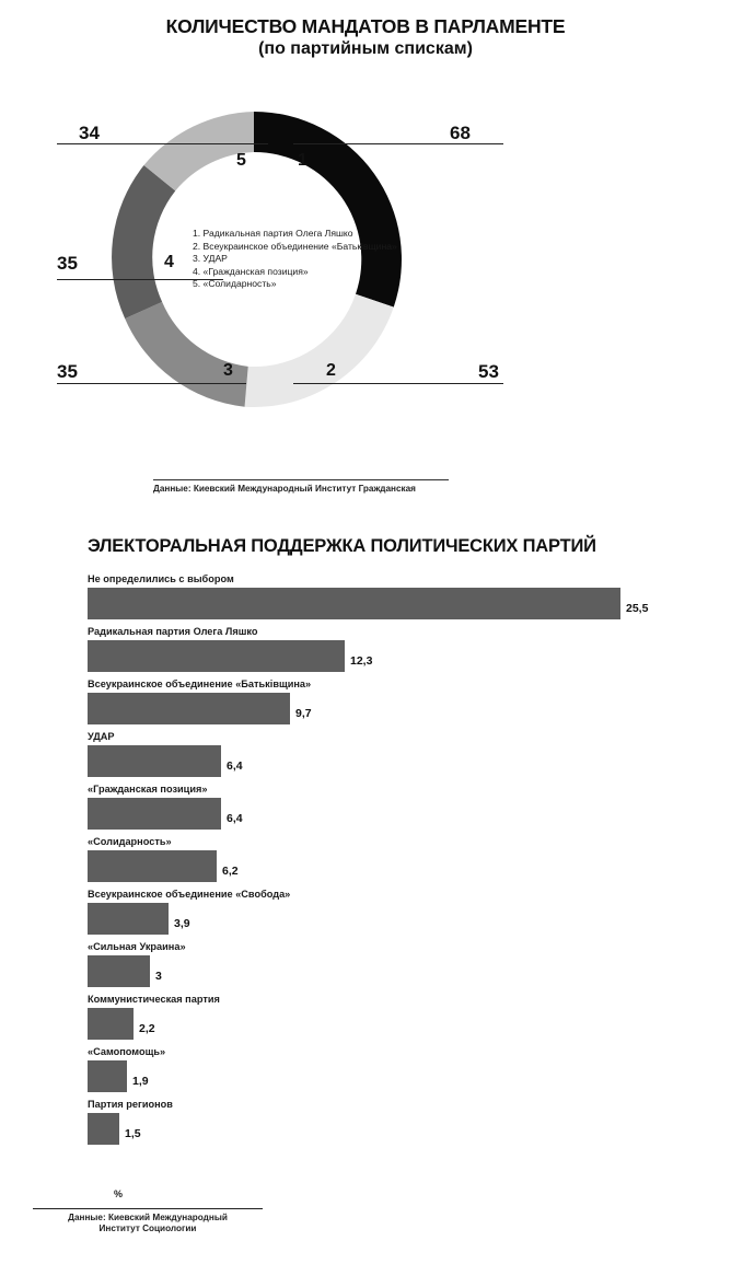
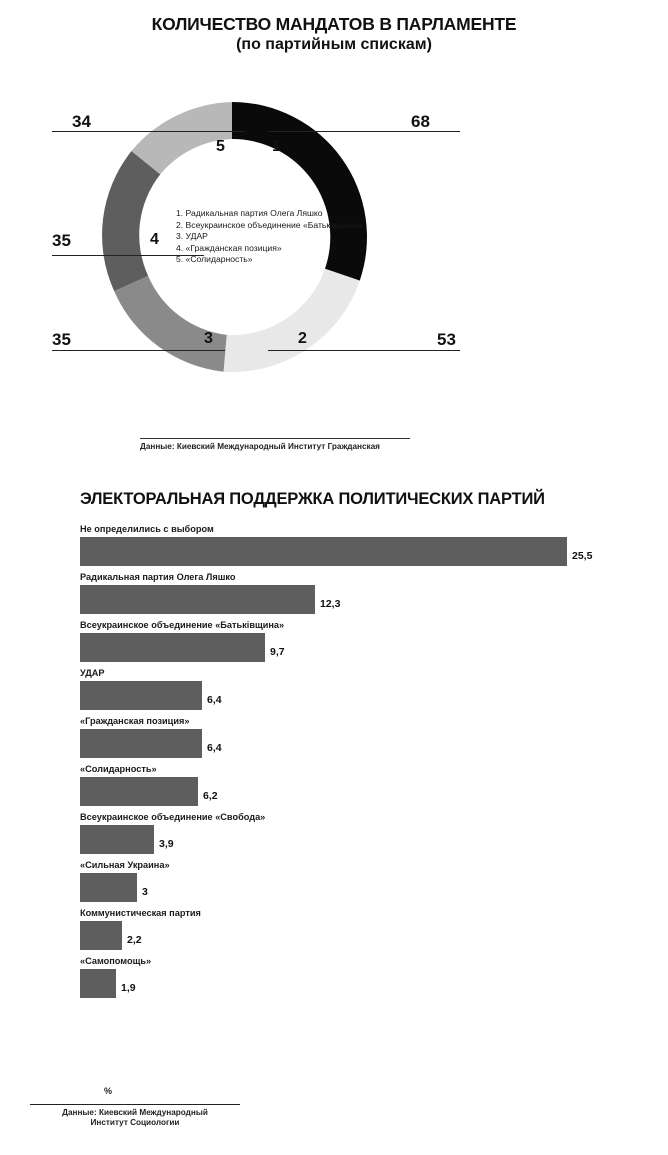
  КОЛИЧЕСТВО МАНДАТОВ В ПАРЛАМЕНТЕ
  (по партийным спискам)
  34
  68
  35
  35
  53
  5
  1
  4
  3
  2
  1. Радикальная партия Олега Ляшко
  2. Всеукраинское объединение «Батьківщина»
  3. УДАР
  4. «Гражданская позиция»
  5. «Солидарность»
  Данные: Киевский Международный Институт Гражданская
  ЭЛЕКТОРАЛЬНАЯ ПОДДЕРЖКА ПОЛИТИЧЕСКИХ ПАРТИЙ
  Не определились с выбором
  25,5
  Радикальная партия Олега Ляшко
  12,3
  Всеукраинское объединение «Батьківщина»
  9,7
  УДАР
  6,4
  «Гражданская позиция»
  6,4
  «Солидарность»
  6,2
  Всеукраинское объединение «Свобода»
  3,9
  «Сильная Украина»
  3
  Коммунистическая партия
  2,2
  «Самопомощь»
  1,9
- Партия регионов
- 1,5
  %
  Данные: Киевский Международный
  Институт Социологии
